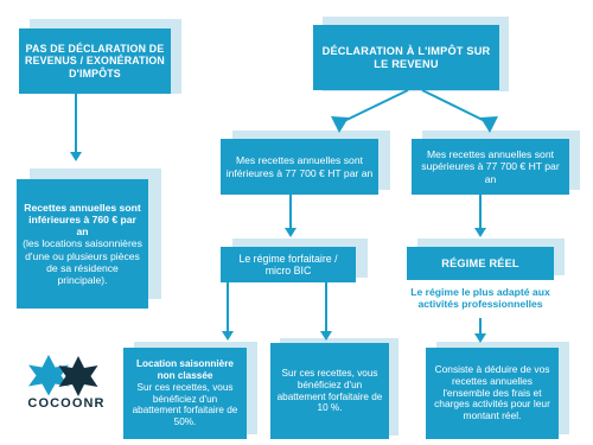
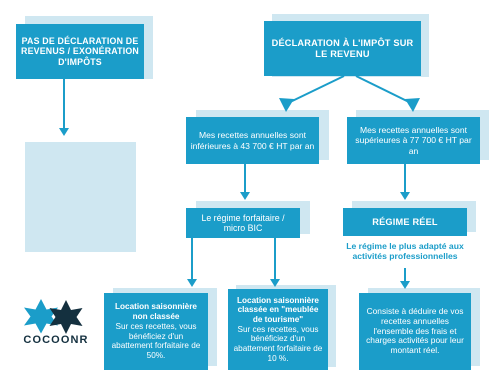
  PAS DE DÉCLARATION DE REVENUS / EXONÉRATION D'IMPÔTS
- Recettes annuelles sont inférieures à 760 € par an
- (les locations saisonnières d'une ou plusieurs pièces de sa résidence principale).
  DÉCLARATION À L'IMPÔT SUR LE REVENU
- Mes recettes annuelles sont inférieures à 77 700 € HT par an
+ Mes recettes annuelles sont inférieures à 43 700 € HT par an
  Mes recettes annuelles sont supérieures à 77 700 € HT par an
  Le régime forfaitaire / micro BIC
  RÉGIME RÉEL
  Le régime le plus adapté aux activités professionnelles
  Location saisonnière non classée
  Sur ces recettes, vous bénéficiez d'un abattement forfaitaire de 50%.
+ Location saisonnière classée en "meublée de tourisme"
  Sur ces recettes, vous bénéficiez d'un abattement forfaitaire de 10 %.
  Consiste à déduire de vos recettes annuelles l'ensemble des frais et charges activités pour leur montant réel.
  COCOONR
